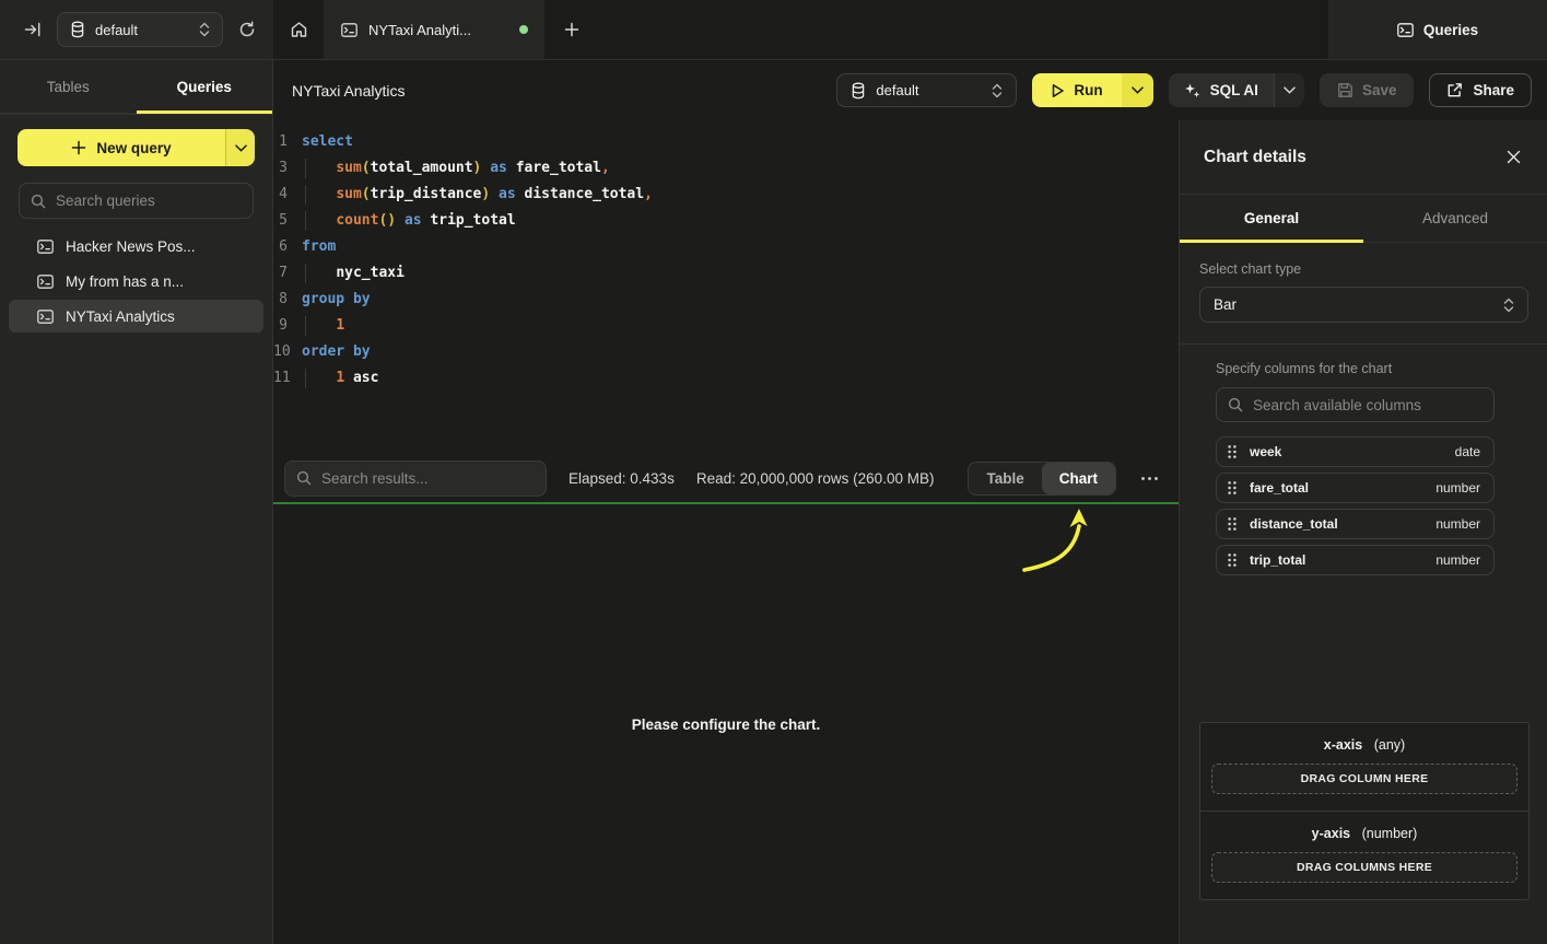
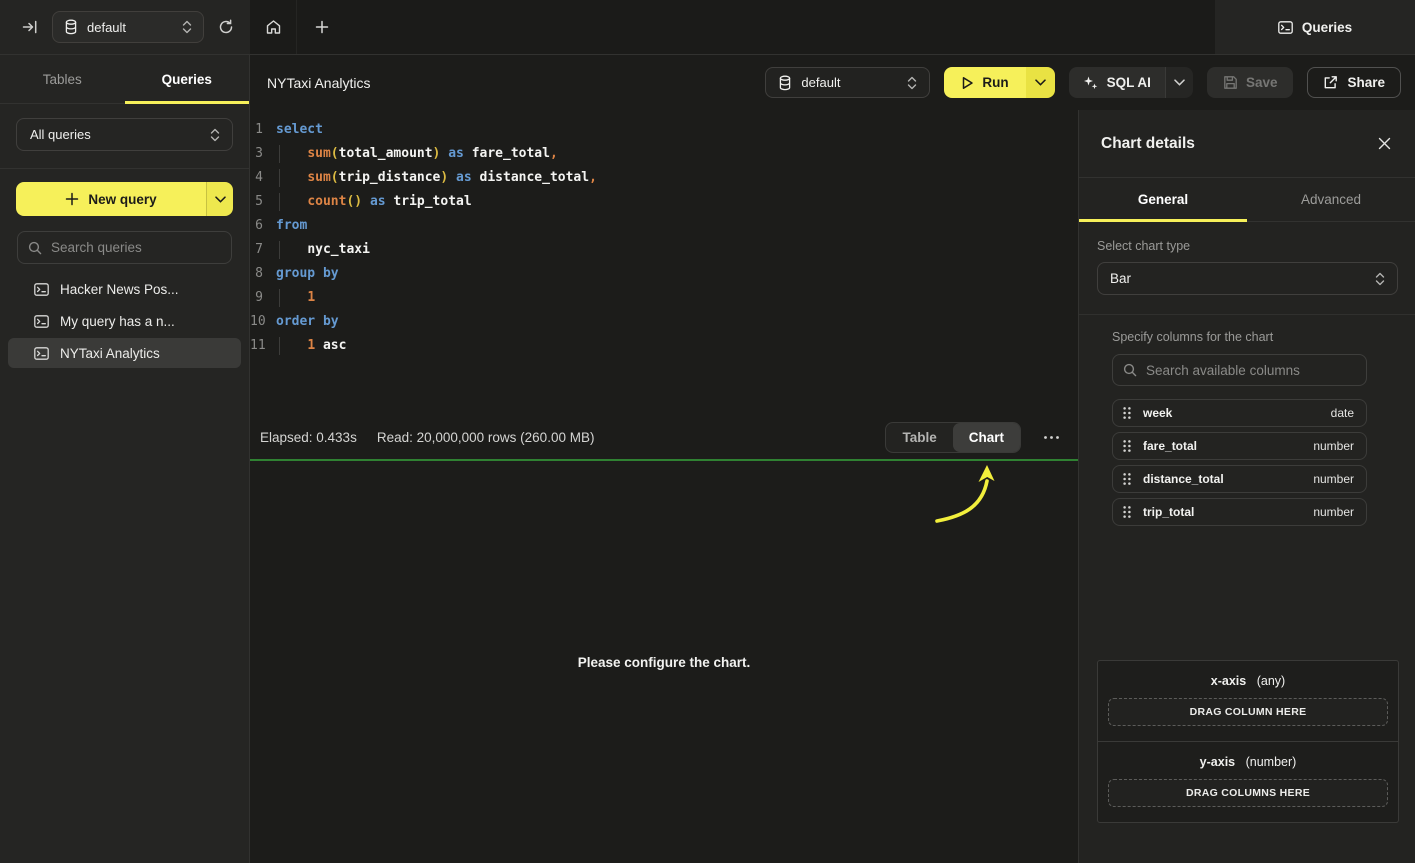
  default
- NYTaxi Analyti...
  Queries
  Tables
  Queries
+ All queries
  New query
  Search queries
  Hacker News Pos...
- My from has a n...
+ My query has a n...
  NYTaxi Analytics
  NYTaxi Analytics
  default
  Run
  SQL AI
  Save
  Share
  1
  select
  3
  sum(total_amount) as fare_total,
  4
  sum(trip_distance) as distance_total,
  5
  count() as trip_total
  6
  from
  7
  nyc_taxi
  8
  group by
  9
  1
  10
  order by
  11
  1 asc
- Search results...
  Elapsed: 0.433s
  Read: 20,000,000 rows (260.00 MB)
  Table
  Chart
  Please configure the chart.
  Chart details
  General
  Advanced
  Select chart type
  Bar
  Specify columns for the chart
  Search available columns
  week
  date
  fare_total
  number
  distance_total
  number
  trip_total
  number
  x-axis (any)
  DRAG COLUMN HERE
  y-axis (number)
  DRAG COLUMNS HERE
